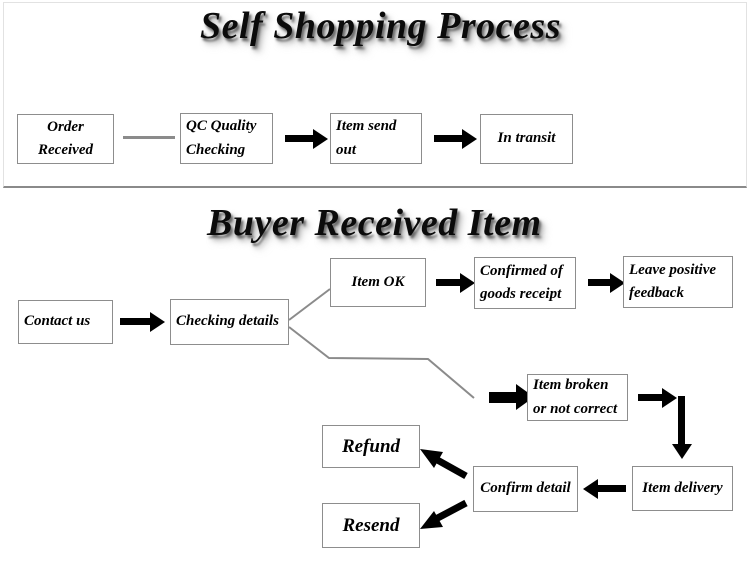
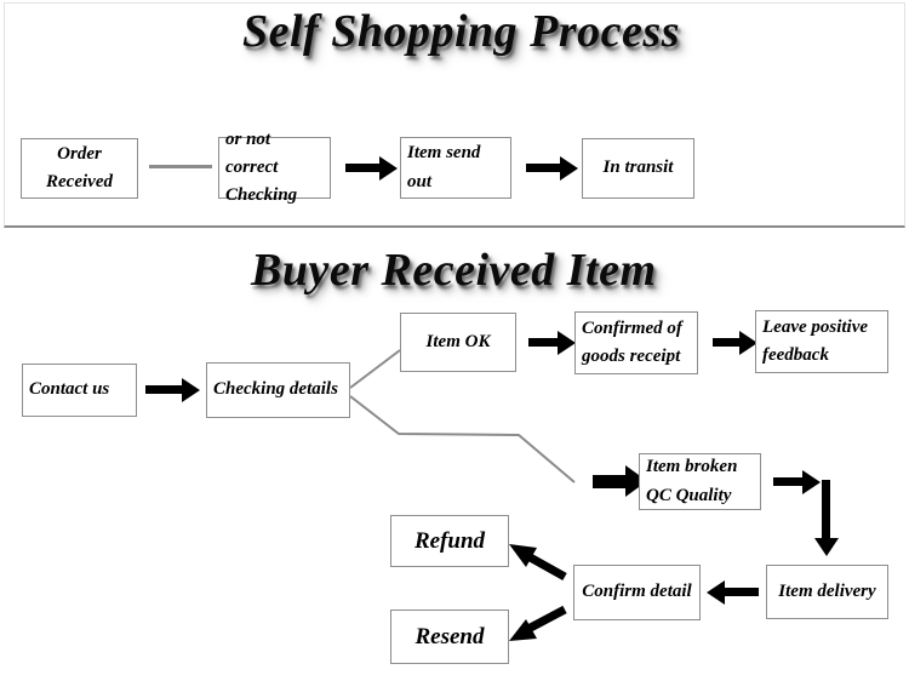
  Self Shopping Process
  Buyer Received Item
  Order
  Received
- QC Quality
+ or not correct
  Checking
  Item send
  out
  In transit
  Contact us
  Checking details
  Item OK
  Confirmed of
  goods receipt
  Leave positive
  feedback
  Item broken
- or not correct
+ QC Quality
  Item delivery
  Confirm detail
  Refund
  Resend
